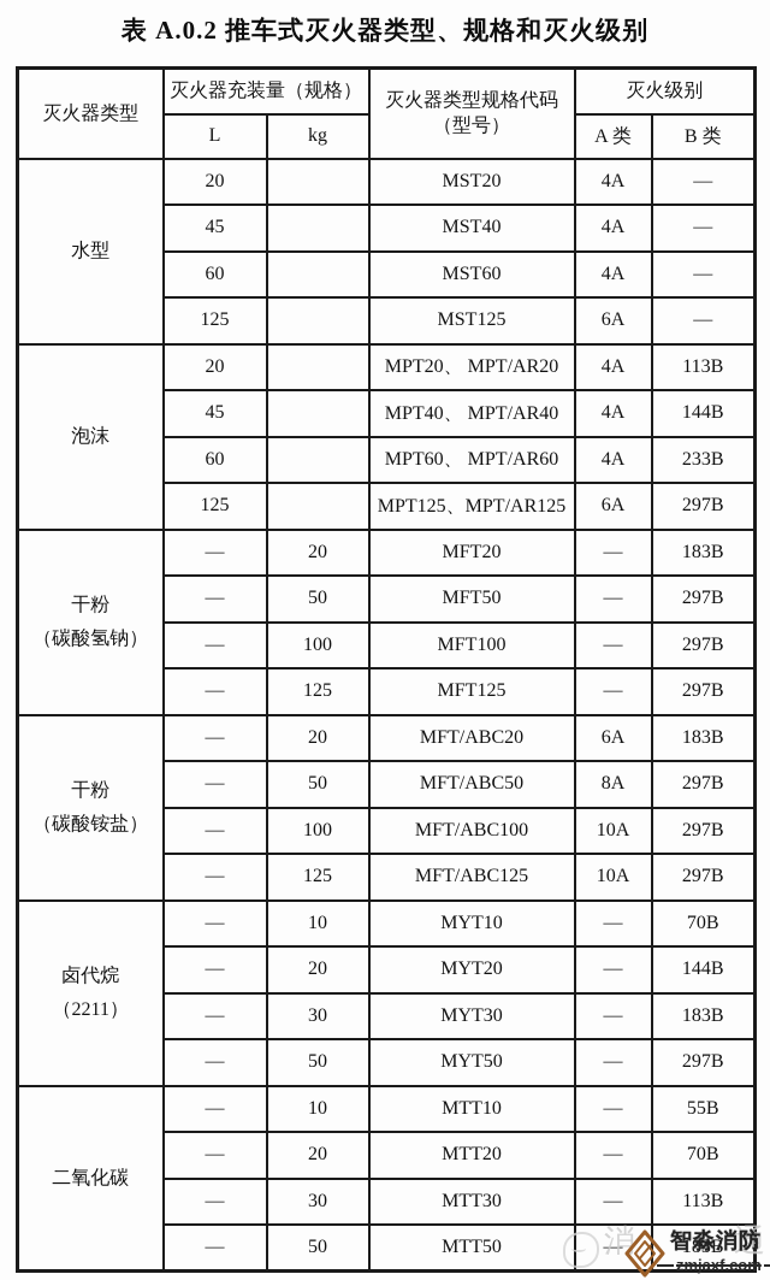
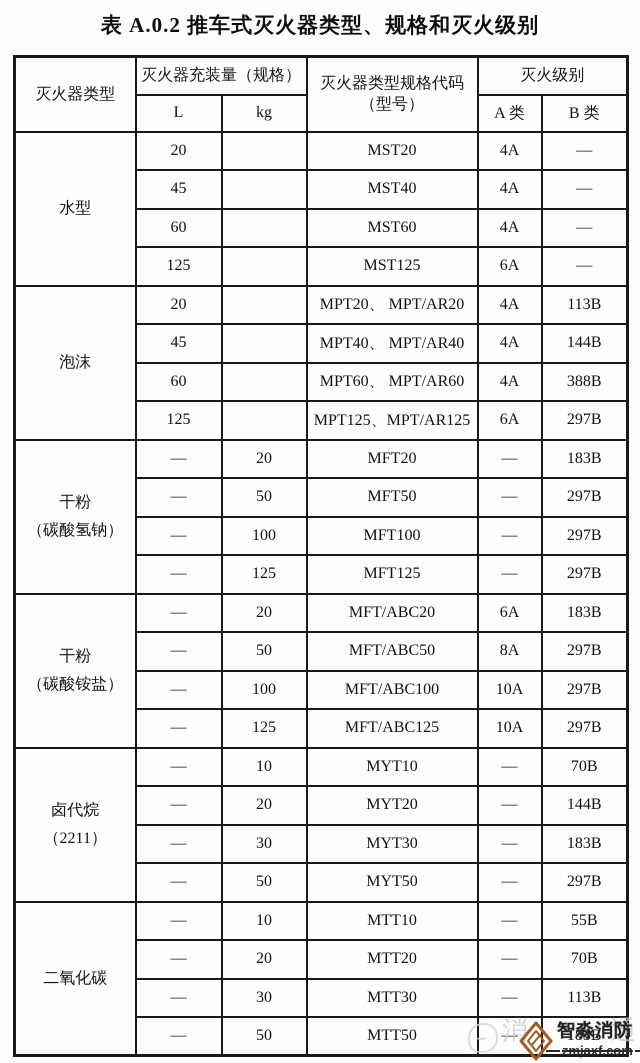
  表 A.0.2 推车式灭火器类型、规格和灭火级别
  灭火器类型	灭火器充装量（规格）	灭火器类型规格代码 （型号）	灭火级别
  L	kg	A 类	B 类
  水型	20		MST20	4A	—
  45		MST40	4A	—
  60		MST60	4A	—
  125		MST125	6A	—
  泡沫	20		MPT20、 MPT/AR20	4A	113B
  45		MPT40、 MPT/AR40	4A	144B
- 60		MPT60、 MPT/AR60	4A	233B
+ 60		MPT60、 MPT/AR60	4A	388B
  125		MPT125、MPT/AR125	6A	297B
  干粉（碳酸氢钠）	—	20	MFT20	—	183B
  —	50	MFT50	—	297B
  —	100	MFT100	—	297B
  —	125	MFT125	—	297B
  干粉（碳酸铵盐）	—	20	MFT/ABC20	6A	183B
  —	50	MFT/ABC50	8A	297B
  —	100	MFT/ABC100	10A	297B
  —	125	MFT/ABC125	10A	297B
  卤代烷（2211）	—	10	MYT10	—	70B
  —	20	MYT20	—	144B
  —	30	MYT30	—	183B
  —	50	MYT50	—	297B
  二氧化碳	—	10	MTT10	—	55B
  —	20	MTT20	—	70B
  —	30	MTT30	—	113B
  —	50	MTT50	—	183B
  消
  通
  智淼消防
  zmjaxf.com
